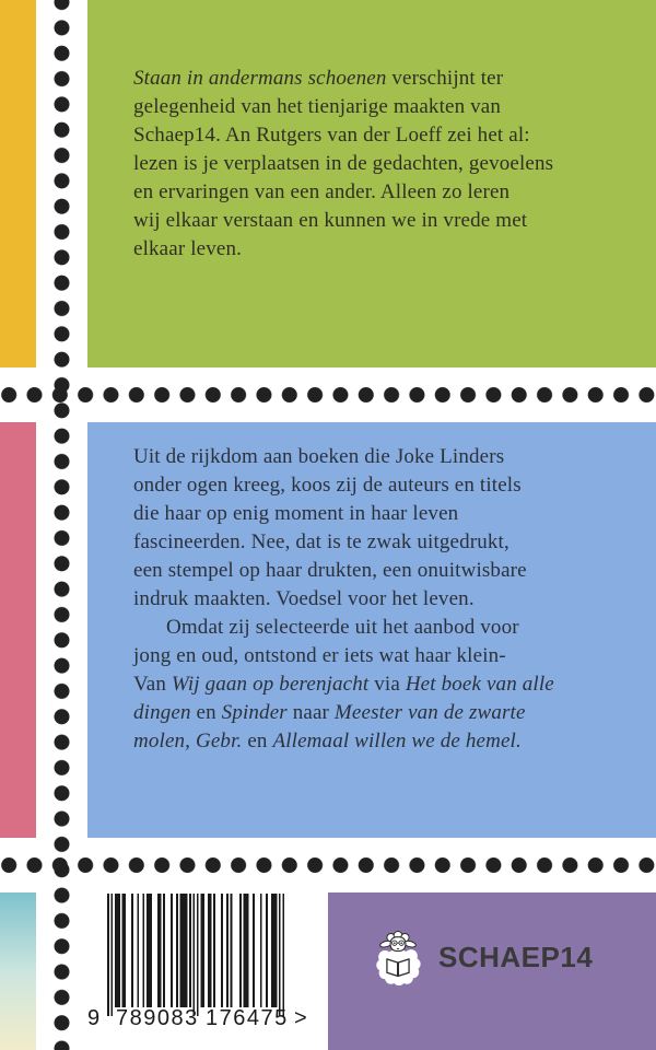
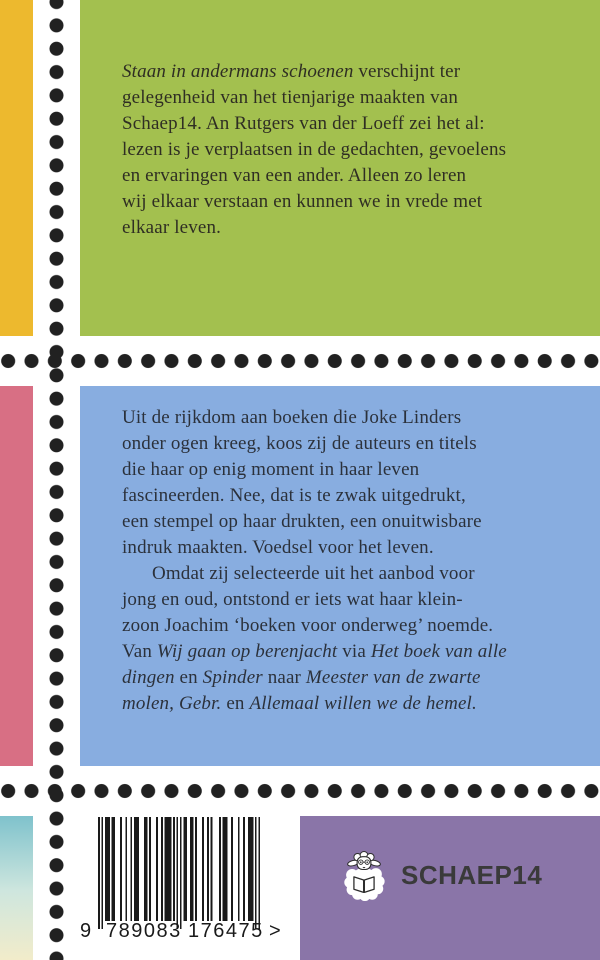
  Staan in andermans schoenen verschijnt ter
  gelegenheid van het tienjarige maakten van
  Schaep14. An Rutgers van der Loeff zei het al:
  lezen is je verplaatsen in de gedachten, gevoelens
  en ervaringen van een ander. Alleen zo leren
  wij elkaar verstaan en kunnen we in vrede met
  elkaar leven.
  Uit de rijkdom aan boeken die Joke Linders
  onder ogen kreeg, koos zij de auteurs en titels
  die haar op enig moment in haar leven
  fascineerden. Nee, dat is te zwak uitgedrukt,
  een stempel op haar drukten, een onuitwisbare
  indruk maakten. Voedsel voor het leven.
  Omdat zij selecteerde uit het aanbod voor
  jong en oud, ontstond er iets wat haar klein-
+ zoon Joachim ‘boeken voor onderweg’ noemde.
  Van Wij gaan op berenjacht via Het boek van alle
  dingen en Spinder naar Meester van de zwarte
  molen, Gebr. en Allemaal willen we de hemel.
  9
  789083
  176475
  >
  SCHAEP14
